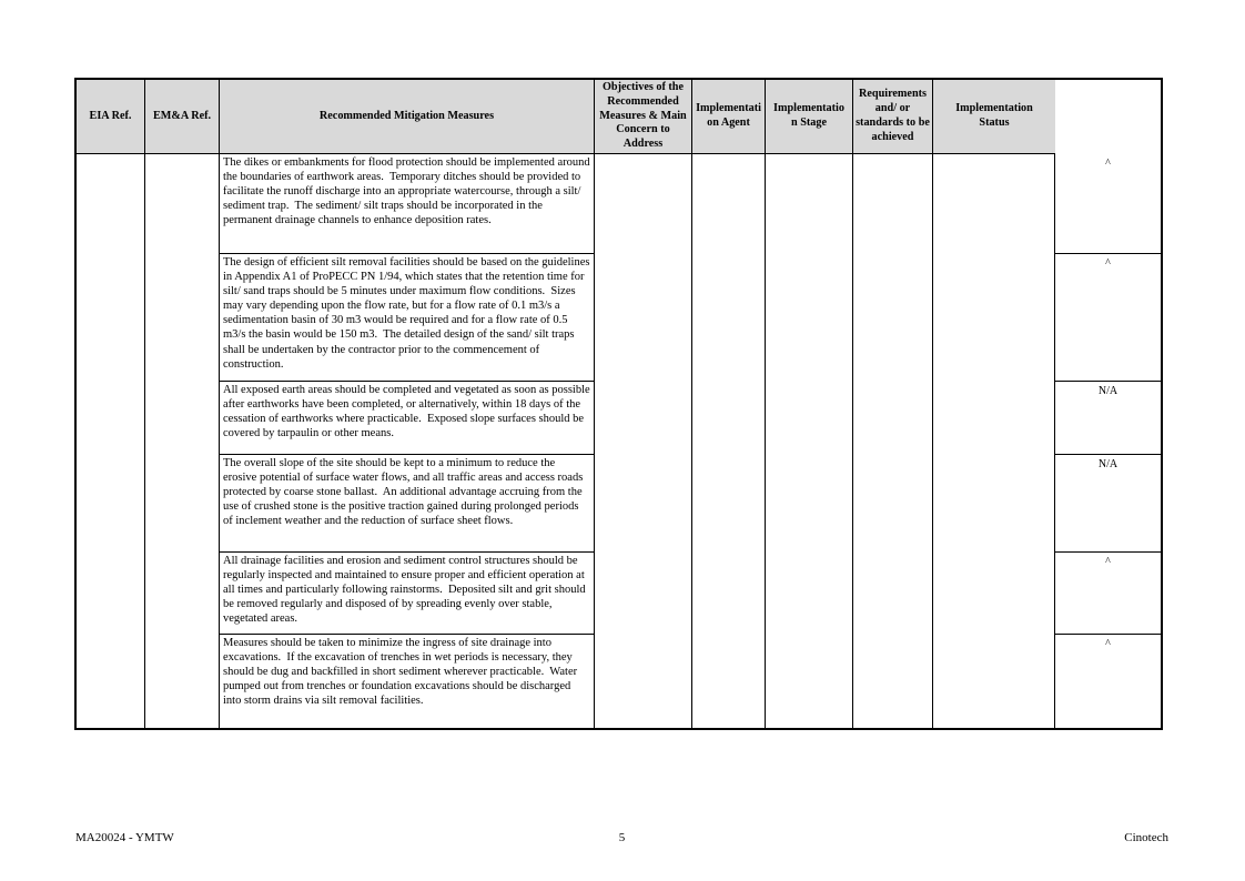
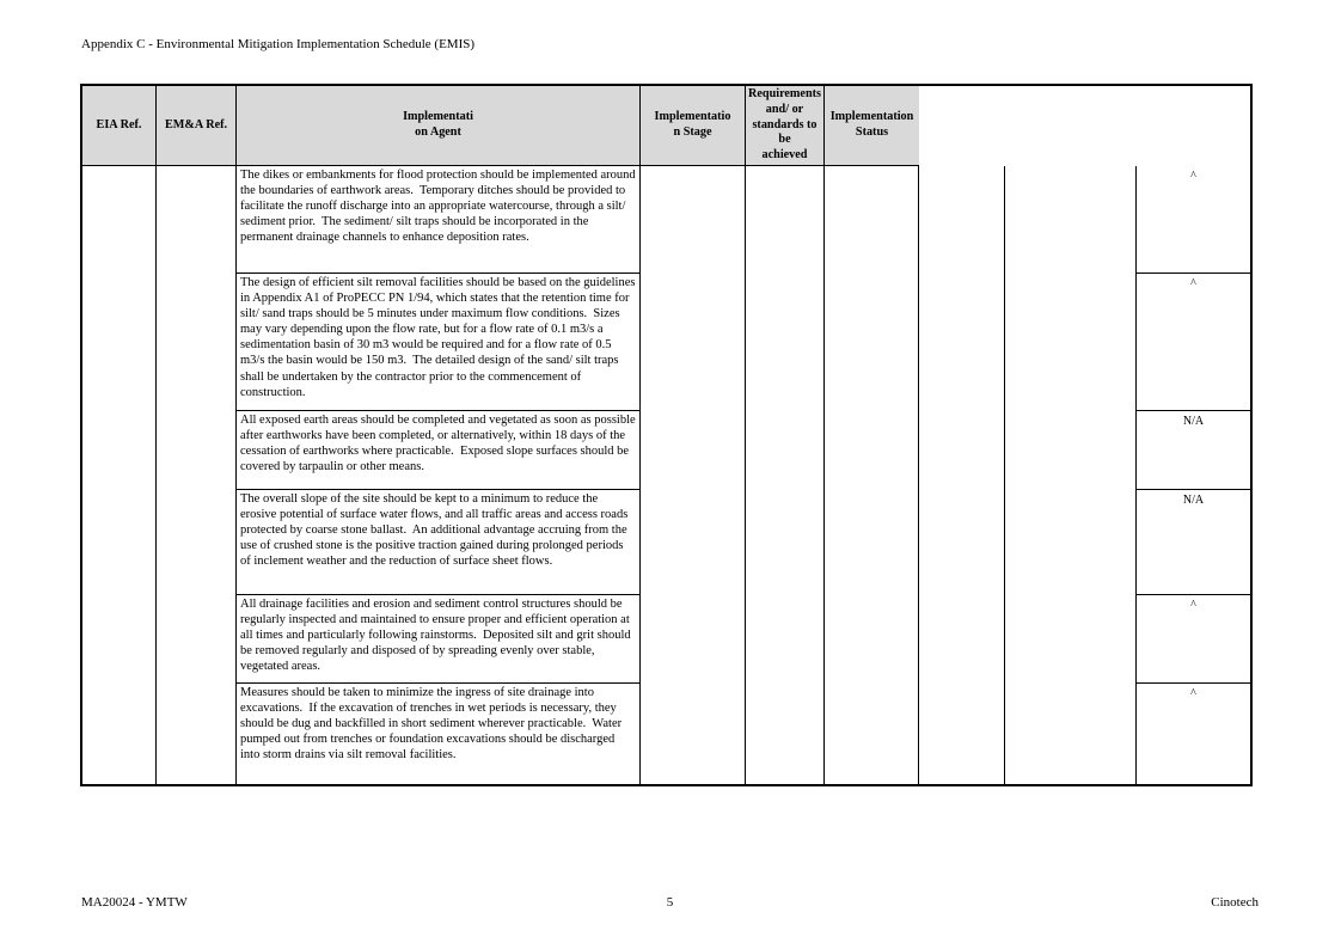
+ Appendix C - Environmental Mitigation Implementation Schedule (EMIS)
  EIA Ref.
  EM&A Ref.
- Recommended Mitigation Measures
- Objectives of the
- Recommended
- Measures & Main
- Concern to
- Address
  Implementati
  on Agent
  Implementatio
  n Stage
  Requirements and/ or
  standards to be
  achieved
  Implementation
  Status
- The dikes or embankments for flood protection should be implemented around the boundaries of earthwork areas. Temporary ditches should be provided to facilitate the runoff discharge into an appropriate watercourse, through a silt/ sediment trap. The sediment/ silt traps should be incorporated in the permanent drainage channels to enhance deposition rates.
+ The dikes or embankments for flood protection should be implemented around the boundaries of earthwork areas. Temporary ditches should be provided to facilitate the runoff discharge into an appropriate watercourse, through a silt/ sediment prior. The sediment/ silt traps should be incorporated in the permanent drainage channels to enhance deposition rates.
  The design of efficient silt removal facilities should be based on the guidelines in Appendix A1 of ProPECC PN 1/94, which states that the retention time for silt/ sand traps should be 5 minutes under maximum flow conditions. Sizes may vary depending upon the flow rate, but for a flow rate of 0.1 m3/s a sedimentation basin of 30 m3 would be required and for a flow rate of 0.5 m3/s the basin would be 150 m3. The detailed design of the sand/ silt traps shall be undertaken by the contractor prior to the commencement of construction.
  All exposed earth areas should be completed and vegetated as soon as possible after earthworks have been completed, or alternatively, within 18 days of the cessation of earthworks where practicable. Exposed slope surfaces should be covered by tarpaulin or other means.
  The overall slope of the site should be kept to a minimum to reduce the erosive potential of surface water flows, and all traffic areas and access roads protected by coarse stone ballast. An additional advantage accruing from the use of crushed stone is the positive traction gained during prolonged periods of inclement weather and the reduction of surface sheet flows.
  All drainage facilities and erosion and sediment control structures should be regularly inspected and maintained to ensure proper and efficient operation at all times and particularly following rainstorms. Deposited silt and grit should be removed regularly and disposed of by spreading evenly over stable, vegetated areas.
  Measures should be taken to minimize the ingress of site drainage into excavations. If the excavation of trenches in wet periods is necessary, they should be dug and backfilled in short sediment wherever practicable. Water pumped out from trenches or foundation excavations should be discharged into storm drains via silt removal facilities.
  ^
  ^
  N/A
  N/A
  ^
  ^
  MA20024 - YMTW
  5
  Cinotech
